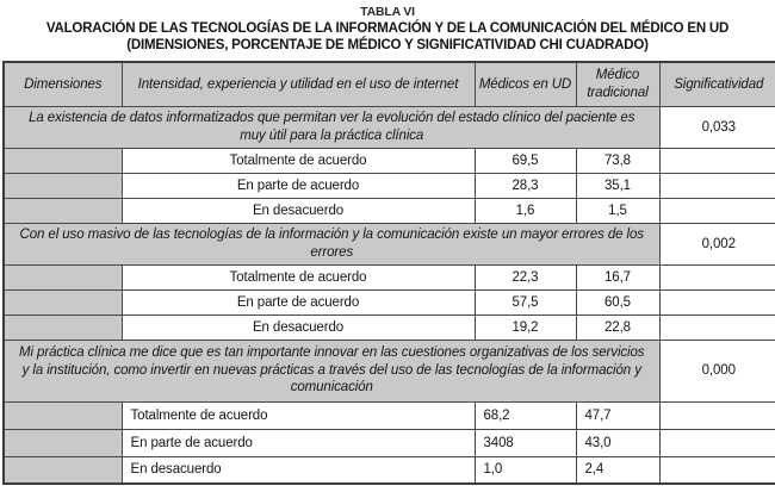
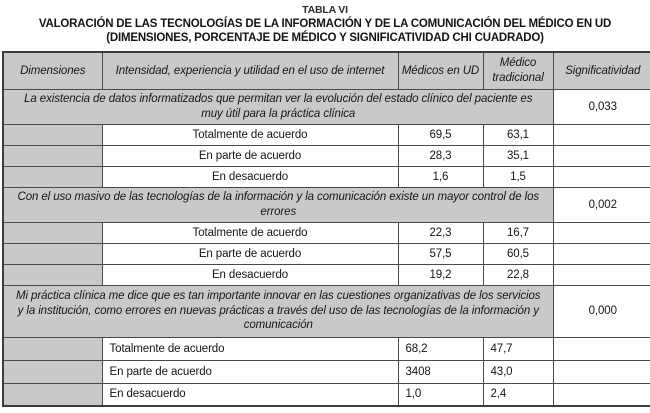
  TABLA VI
  VALORACIÓN DE LAS TECNOLOGÍAS DE LA INFORMACIÓN Y DE LA COMUNICACIÓN DEL MÉDICO EN UD
  (DIMENSIONES, PORCENTAJE DE MÉDICO Y SIGNIFICATIVIDAD CHI CUADRADO)
  Dimensiones	Intensidad, experiencia y utilidad en el uso de internet	Médicos en UD	Médico tradicional	Significatividad
  La existencia de datos informatizados que permitan ver la evolución del estado clínico del paciente es muy útil para la práctica clínica	0,033
- 	Totalmente de acuerdo	69,5	73,8
+ 	Totalmente de acuerdo	69,5	63,1
  	En parte de acuerdo	28,3	35,1
  	En desacuerdo	1,6	1,5
- Con el uso masivo de las tecnologías de la información y la comunicación existe un mayor errores de los errores	0,002
+ Con el uso masivo de las tecnologías de la información y la comunicación existe un mayor control de los errores	0,002
  	Totalmente de acuerdo	22,3	16,7
  	En parte de acuerdo	57,5	60,5
  	En desacuerdo	19,2	22,8
- Mi práctica clínica me dice que es tan importante innovar en las cuestiones organizativas de los servicios y la institución, como invertir en nuevas prácticas a través del uso de las tecnologías de la información y comunicación	0,000
+ Mi práctica clínica me dice que es tan importante innovar en las cuestiones organizativas de los servicios y la institución, como errores en nuevas prácticas a través del uso de las tecnologías de la información y comunicación	0,000
  	Totalmente de acuerdo	68,2	47,7
  	En parte de acuerdo	3408	43,0
  	En desacuerdo	1,0	2,4
